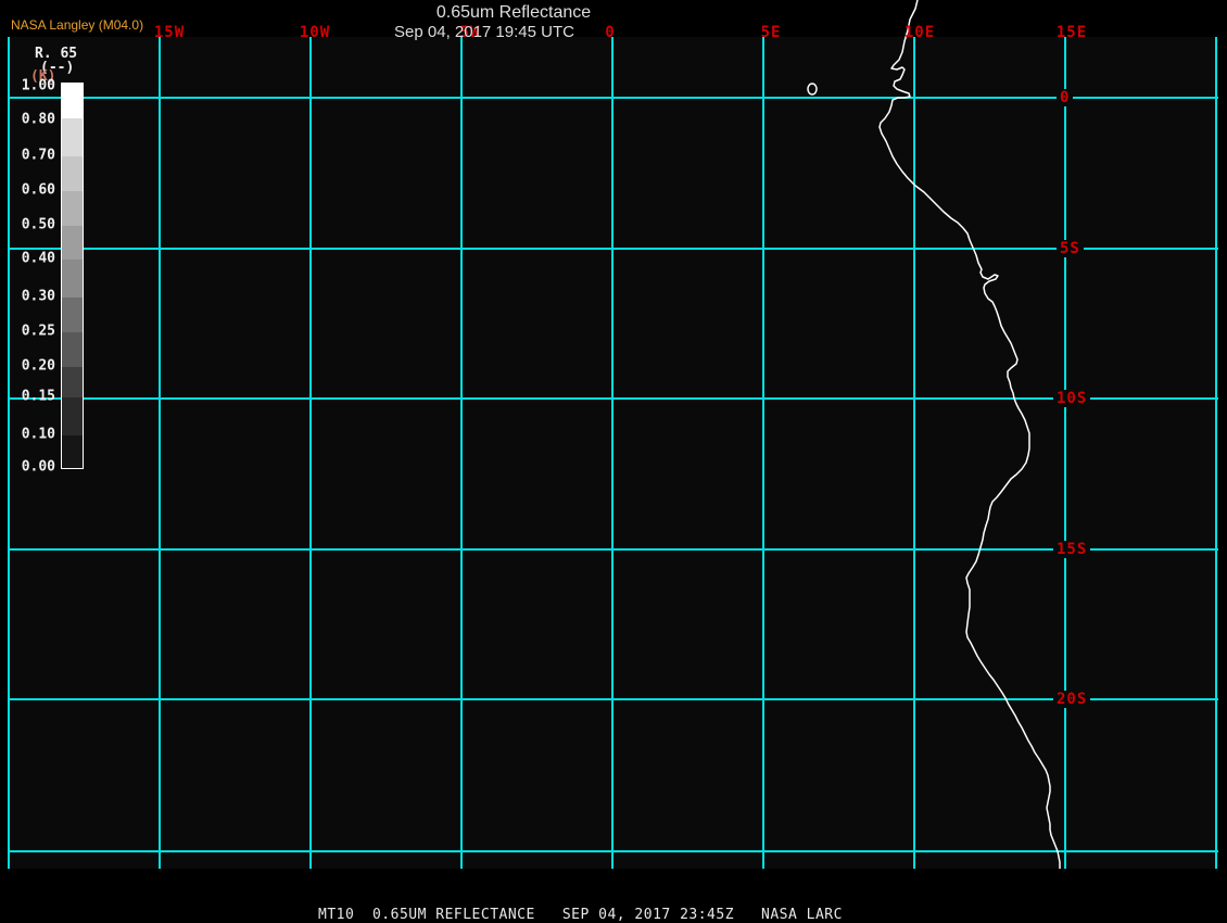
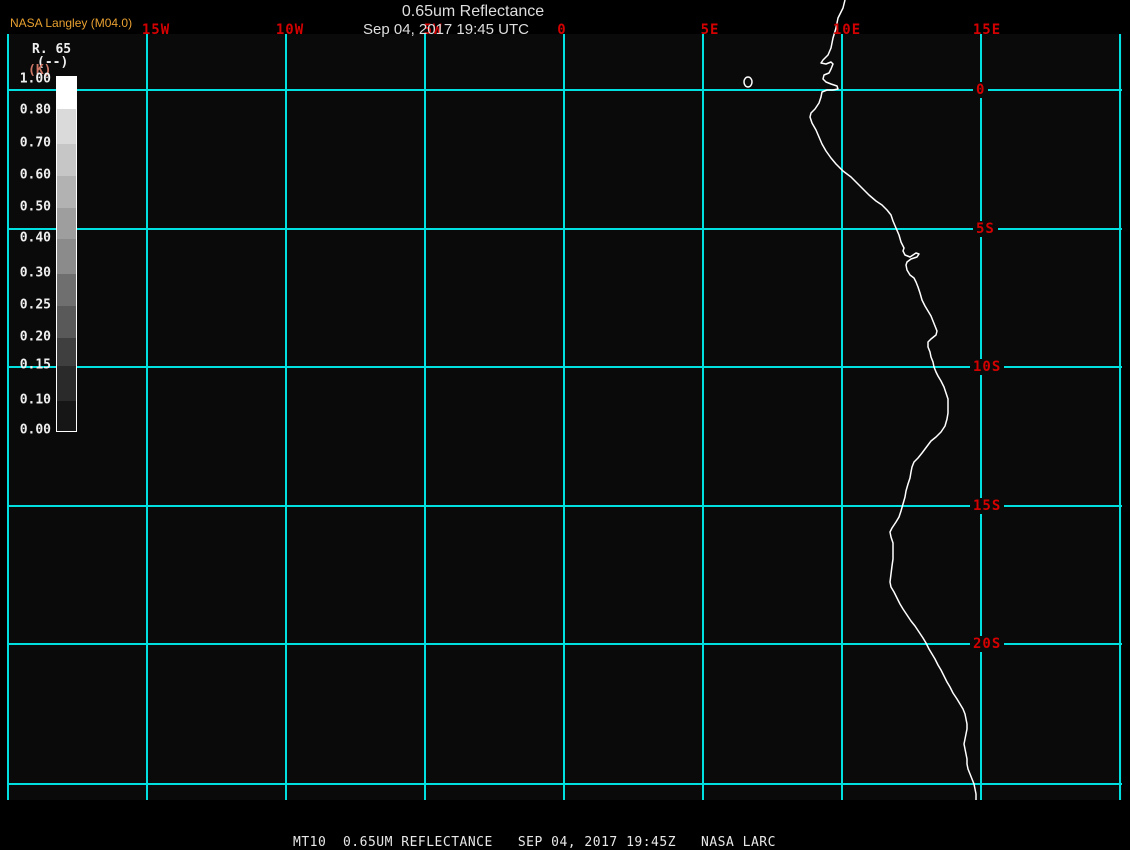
  0
  5S
  10S
  15S
  20S
  15W
  10W
  5W
  0
  5E
  10E
  15E
  NASA Langley (M04.0)
  0.65um Reflectance
  Sep 04, 2017 19:45 UTC
  R. 65
  (--)
  (K)
  1.00
  0.80
  0.70
  0.60
  0.50
  0.40
  0.30
  0.25
  0.20
  0.15
  0.10
  0.00
- MT10 0.65UM REFLECTANCE SEP 04, 2017 23:45Z NASA LARC
+ MT10 0.65UM REFLECTANCE SEP 04, 2017 19:45Z NASA LARC
